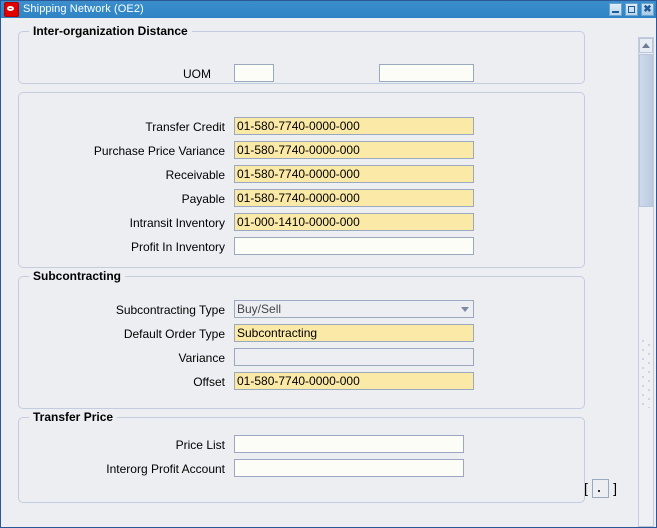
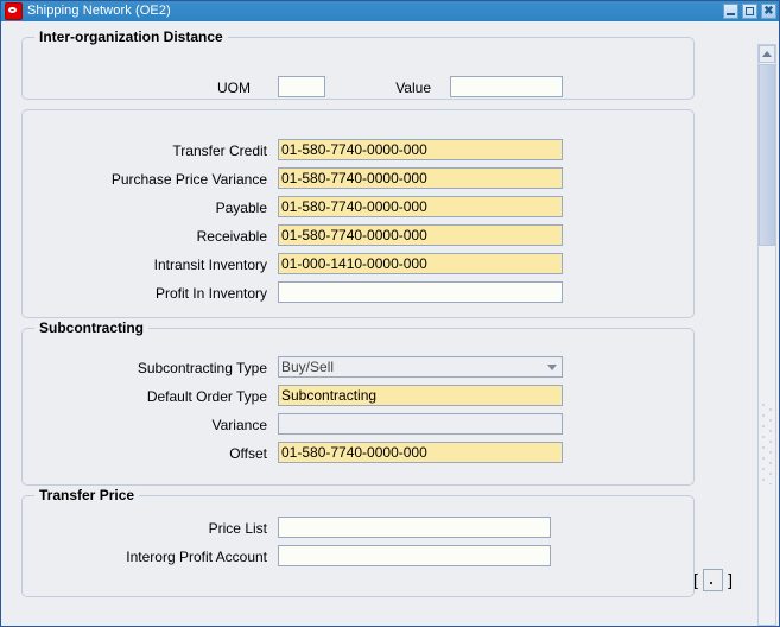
  Shipping Network (OE2)
  ✖
  Inter-organization Distance
  UOM
+ Value
  Transfer Credit
  01-580-7740-0000-000
  Purchase Price Variance
  01-580-7740-0000-000
- Receivable
+ Payable
  01-580-7740-0000-000
- Payable
+ Receivable
  01-580-7740-0000-000
  Intransit Inventory
  01-000-1410-0000-000
  Profit In Inventory
  Subcontracting
  Subcontracting Type
  Buy/Sell
  Default Order Type
  Subcontracting
  Variance
  Offset
  01-580-7740-0000-000
  Transfer Price
  Price List
  Interorg Profit Account
  [
  ]
